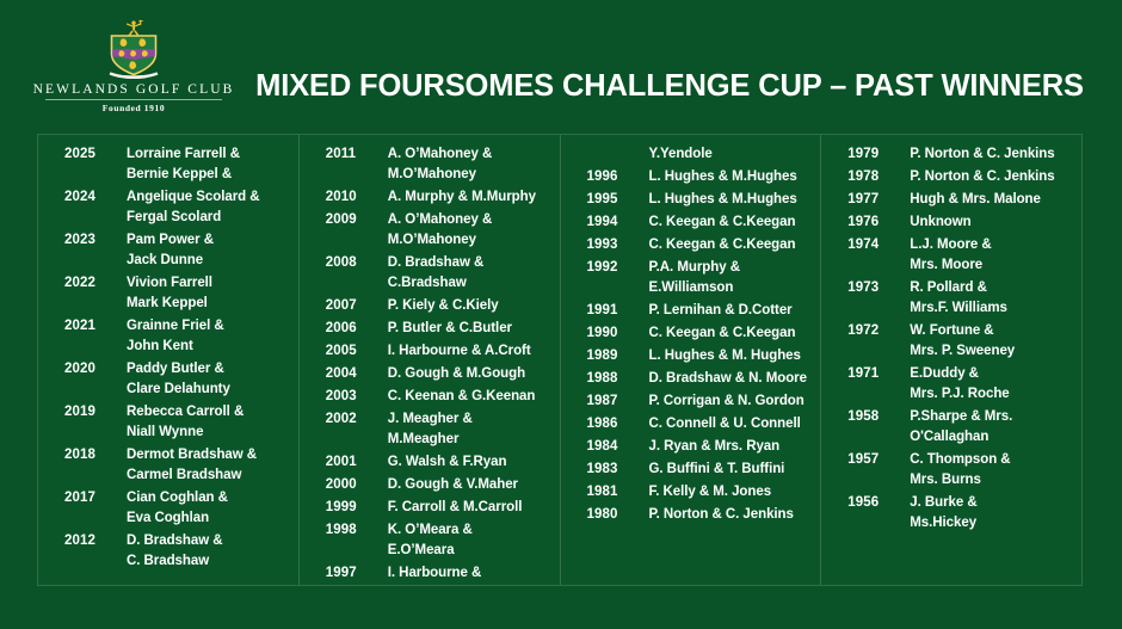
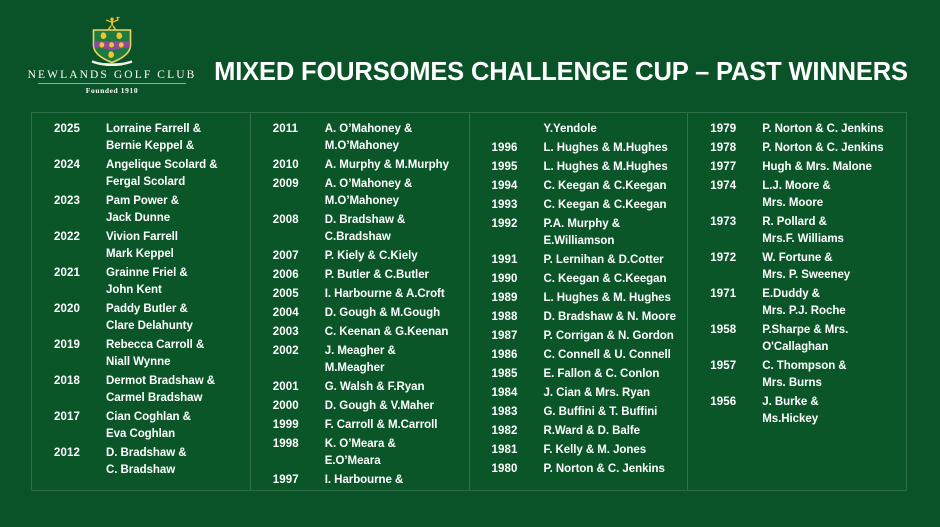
  NEWLANDS GOLF CLUB
  Founded 1910
  MIXED FOURSOMES CHALLENGE CUP – PAST WINNERS
  2025
  Lorraine Farrell &
  Bernie Keppel &
  2024
  Angelique Scolard &
  Fergal Scolard
  2023
  Pam Power &
  Jack Dunne
  2022
  Vivion Farrell
  Mark Keppel
  2021
  Grainne Friel &
  John Kent
  2020
  Paddy Butler &
  Clare Delahunty
  2019
  Rebecca Carroll &
  Niall Wynne
  2018
  Dermot Bradshaw &
  Carmel Bradshaw
  2017
  Cian Coghlan &
  Eva Coghlan
  2012
  D. Bradshaw &
  C. Bradshaw
  2011
  A. O’Mahoney &
  M.O’Mahoney
  2010
  A. Murphy & M.Murphy
  2009
  A. O’Mahoney &
  M.O’Mahoney
  2008
  D. Bradshaw &
  C.Bradshaw
  2007
  P. Kiely & C.Kiely
  2006
  P. Butler & C.Butler
  2005
  I. Harbourne & A.Croft
  2004
  D. Gough & M.Gough
  2003
  C. Keenan & G.Keenan
  2002
  J. Meagher &
  M.Meagher
  2001
  G. Walsh & F.Ryan
  2000
  D. Gough & V.Maher
  1999
  F. Carroll & M.Carroll
  1998
  K. O’Meara &
  E.O’Meara
  1997
  I. Harbourne &
  Y.Yendole
  1996
  L. Hughes & M.Hughes
  1995
  L. Hughes & M.Hughes
  1994
  C. Keegan & C.Keegan
  1993
  C. Keegan & C.Keegan
  1992
  P.A. Murphy &
  E.Williamson
  1991
  P. Lernihan & D.Cotter
  1990
  C. Keegan & C.Keegan
  1989
  L. Hughes & M. Hughes
  1988
  D. Bradshaw & N. Moore
  1987
  P. Corrigan & N. Gordon
  1986
  C. Connell & U. Connell
+ 1985
+ E. Fallon & C. Conlon
  1984
- J. Ryan & Mrs. Ryan
+ J. Cian & Mrs. Ryan
  1983
  G. Buffini & T. Buffini
+ 1982
+ R.Ward & D. Balfe
  1981
  F. Kelly & M. Jones
  1980
  P. Norton & C. Jenkins
  1979
  P. Norton & C. Jenkins
  1978
  P. Norton & C. Jenkins
  1977
  Hugh & Mrs. Malone
- 1976
- Unknown
  1974
  L.J. Moore &
  Mrs. Moore
  1973
  R. Pollard &
  Mrs.F. Williams
  1972
  W. Fortune &
  Mrs. P. Sweeney
  1971
  E.Duddy &
  Mrs. P.J. Roche
  1958
  P.Sharpe & Mrs.
  O'Callaghan
  1957
  C. Thompson &
  Mrs. Burns
  1956
  J. Burke &
  Ms.Hickey
